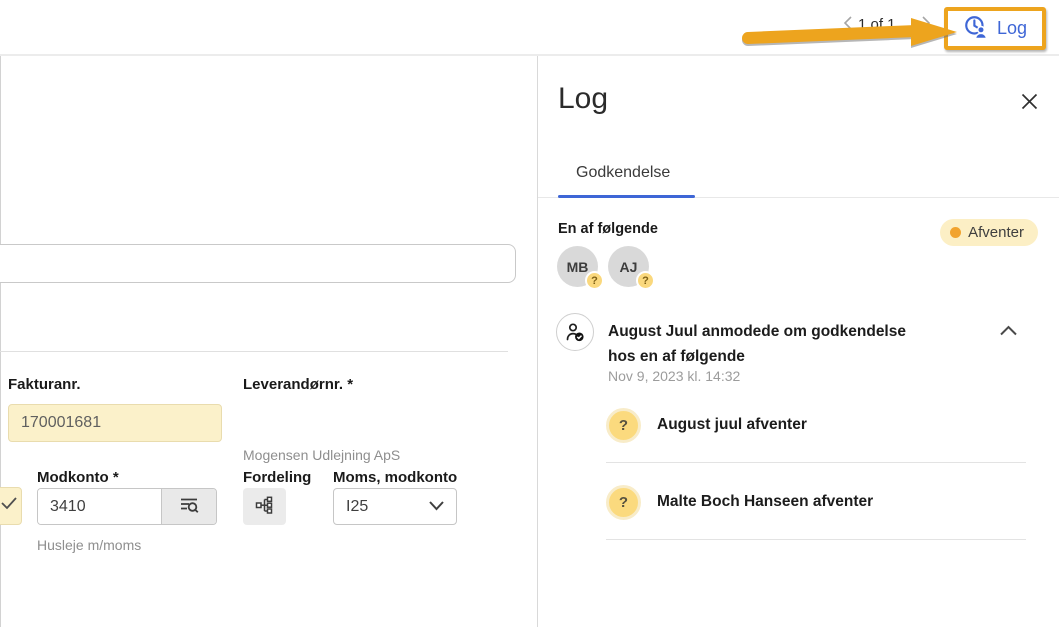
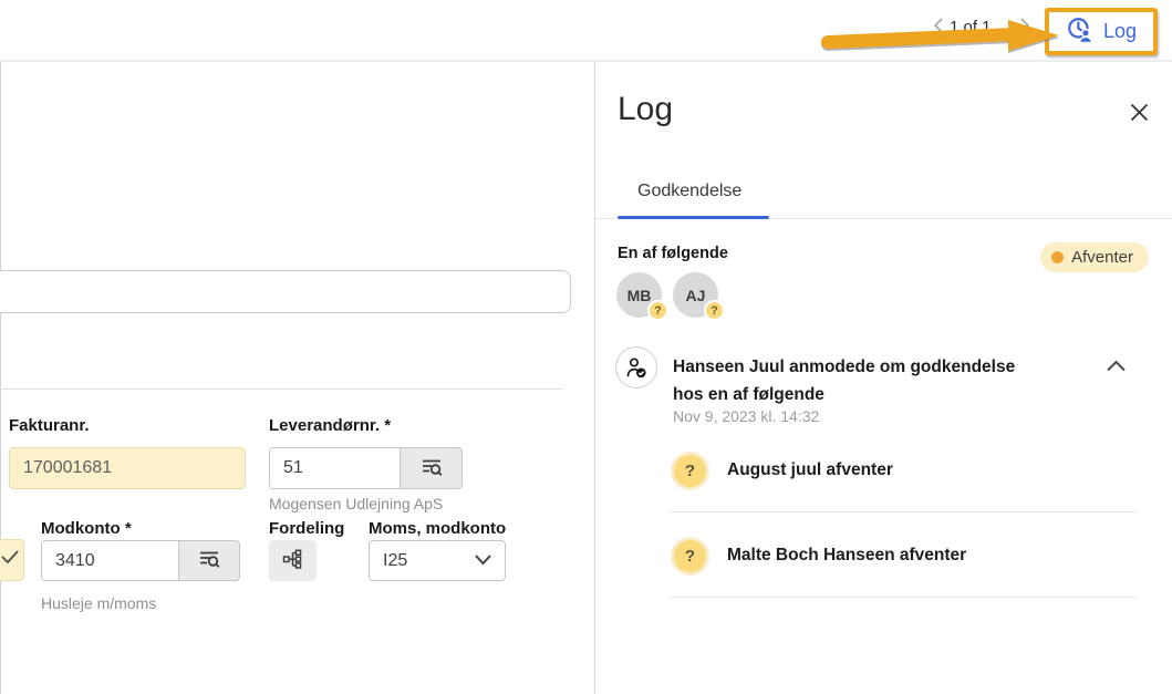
  1 of 1
  Log
  Fakturanr.
  170001681
  Leverandørnr. *
+ 51
  Mogensen Udlejning ApS
  Modkonto *
  3410
  Husleje m/moms
  Fordeling
  Moms, modkonto
  I25
  Log
  Godkendelse
  En af følgende
  Afventer
  MB
  ?
  AJ
  ?
- August Juul anmodede om godkendelse
+ Hanseen Juul anmodede om godkendelse
  hos en af følgende
  Nov 9, 2023 kl. 14:32
  ?
  August juul afventer
  ?
  Malte Boch Hanseen afventer
